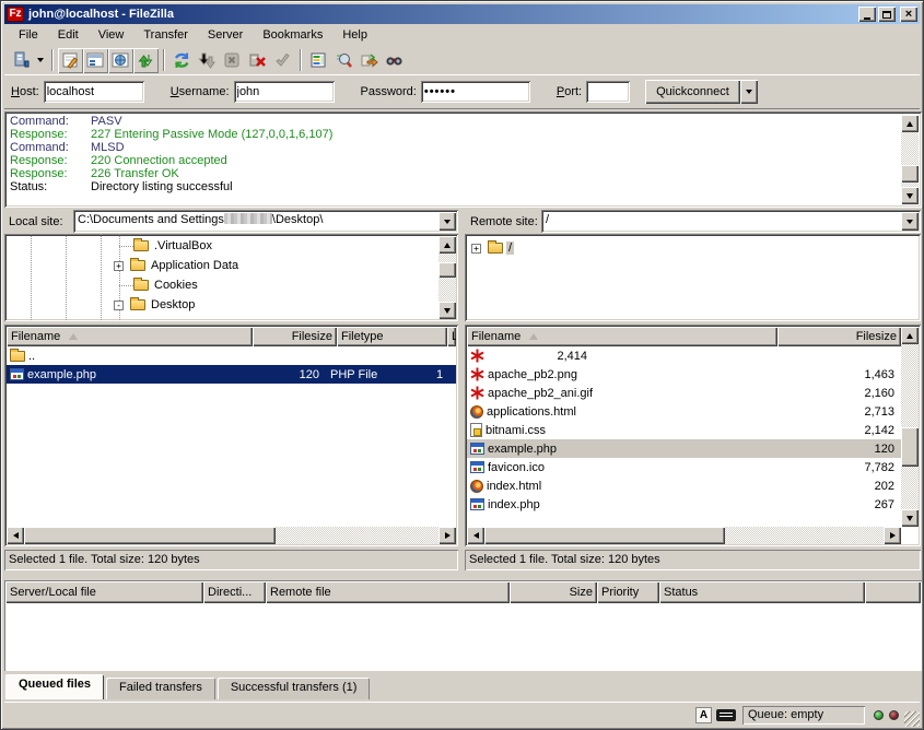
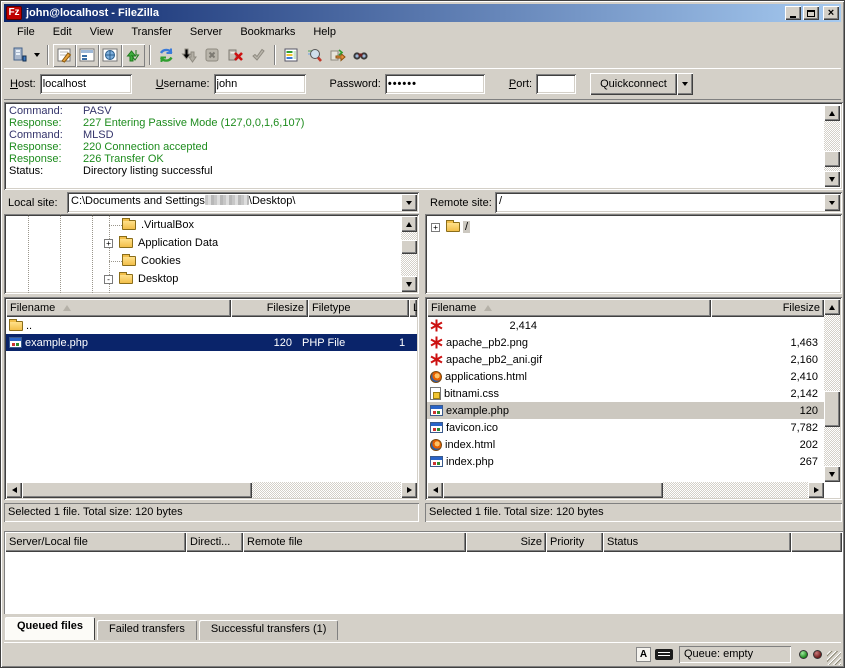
  Fz
  john@localhost - FileZilla
  ×
  File
  Edit
  View
  Transfer
  Server
  Bookmarks
  Help
  Host:
  localhost
  Username:
  john
  Password:
  ••••••
  Port:
  Quickconnect
  Command:
  PASV
  Response:
  227 Entering Passive Mode (127,0,0,1,6,107)
  Command:
  MLSD
  Response:
  220 Connection accepted
  Response:
  226 Transfer OK
  Status:
  Directory listing successful
  Local site:
  C:\Documents and Settings \Desktop\
  Remote site:
  /
  .VirtualBox
  +
  Application Data
  Cookies
  -
  Desktop
  +
  /
  Filename
  Filesize
  Filetype
  L
  ..
  example.php
  120
  PHP File
  1
  Filename
  Filesize
  2,414
  apache_pb2.png
  1,463
  apache_pb2_ani.gif
  2,160
  applications.html
- 2,713
+ 2,410
  bitnami.css
  2,142
  example.php
  120
  favicon.ico
  7,782
  index.html
  202
  index.php
  267
  Selected 1 file. Total size: 120 bytes
  Selected 1 file. Total size: 120 bytes
  Server/Local file
  Directi...
  Remote file
  Size
  Priority
  Status
  Queued files
  Failed transfers
  Successful transfers (1)
  A
  Queue: empty
